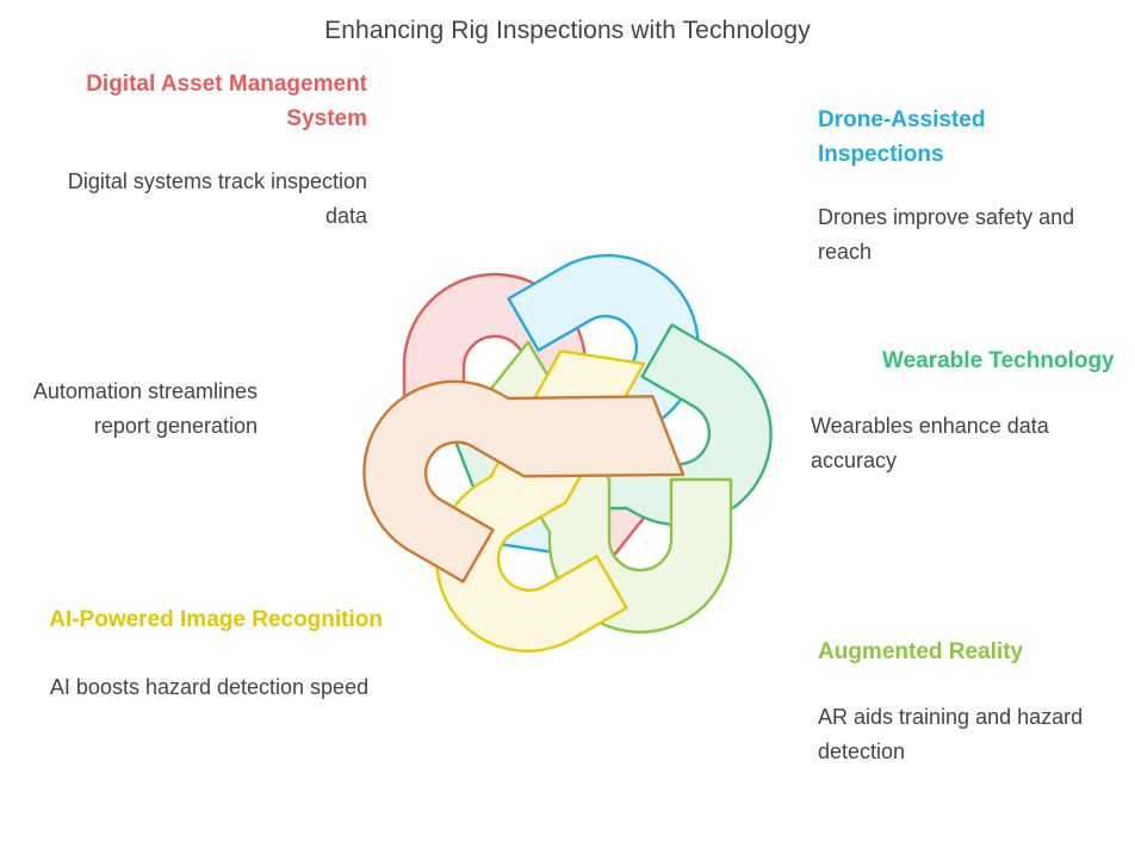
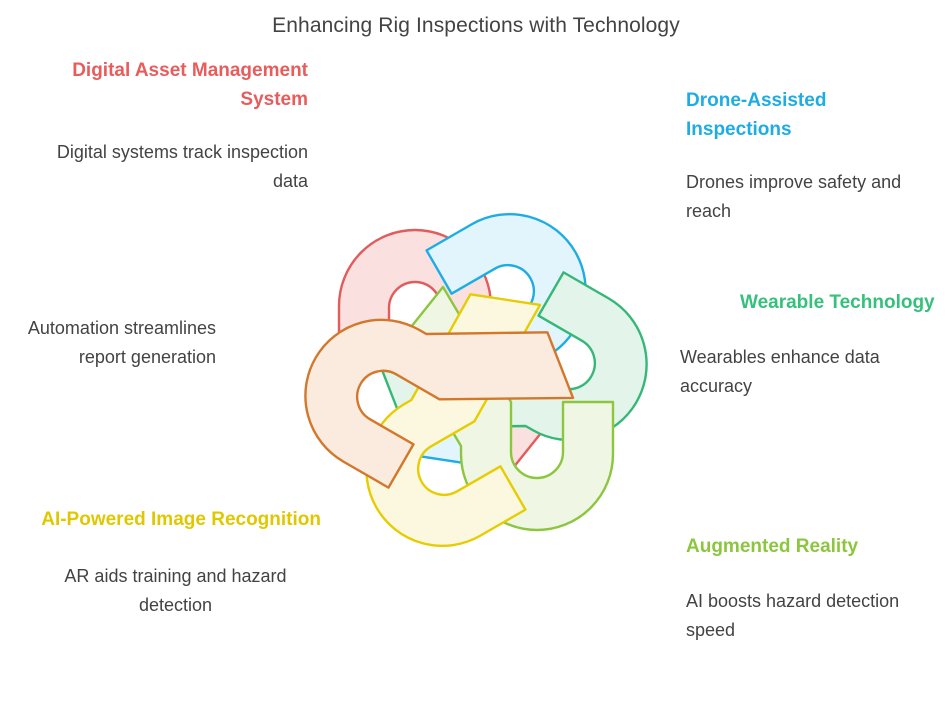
  Enhancing Rig Inspections with Technology
  Digital Asset Management System
  Digital systems track inspection data
  Automation streamlines report generation
  AI-Powered Image Recognition
- AI boosts hazard detection speed
+ AR aids training and hazard detection
  Drone-Assisted Inspections
  Drones improve safety and reach
  Wearable Technology
  Wearables enhance data accuracy
  Augmented Reality
- AR aids training and hazard detection
+ AI boosts hazard detection speed
